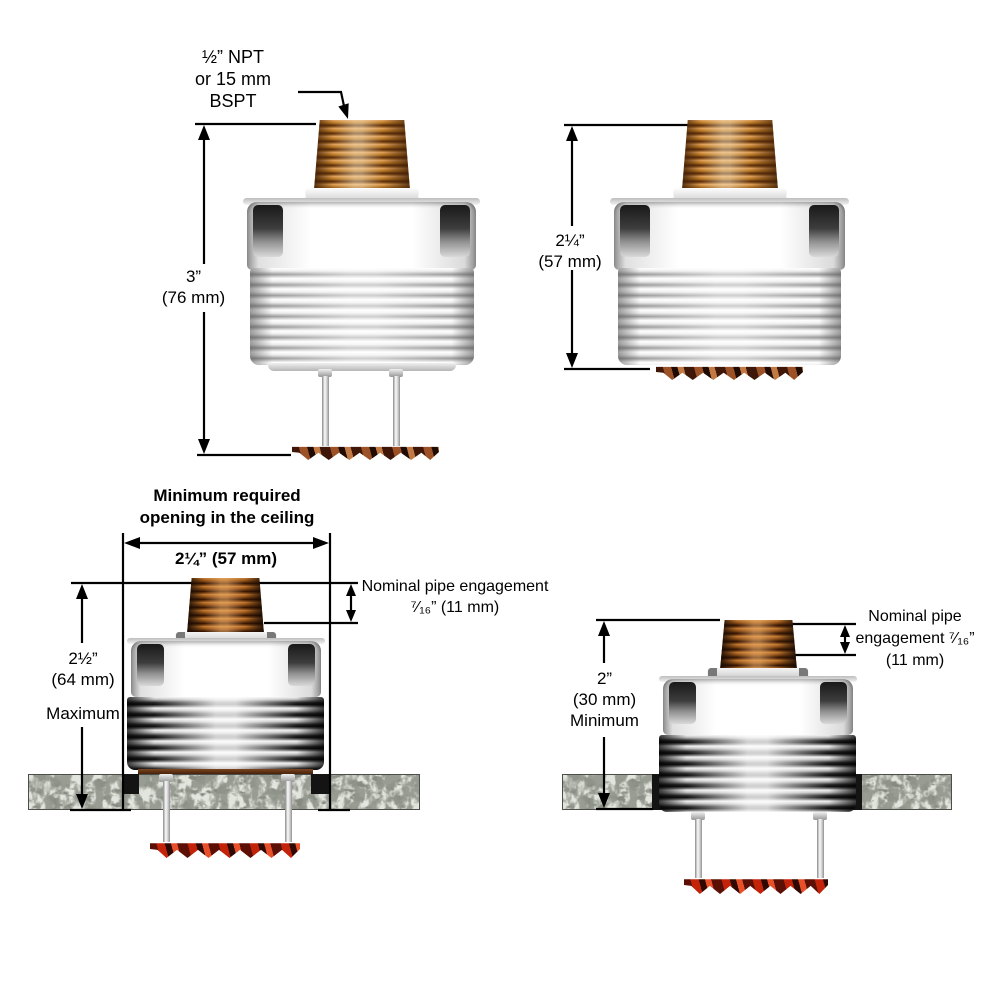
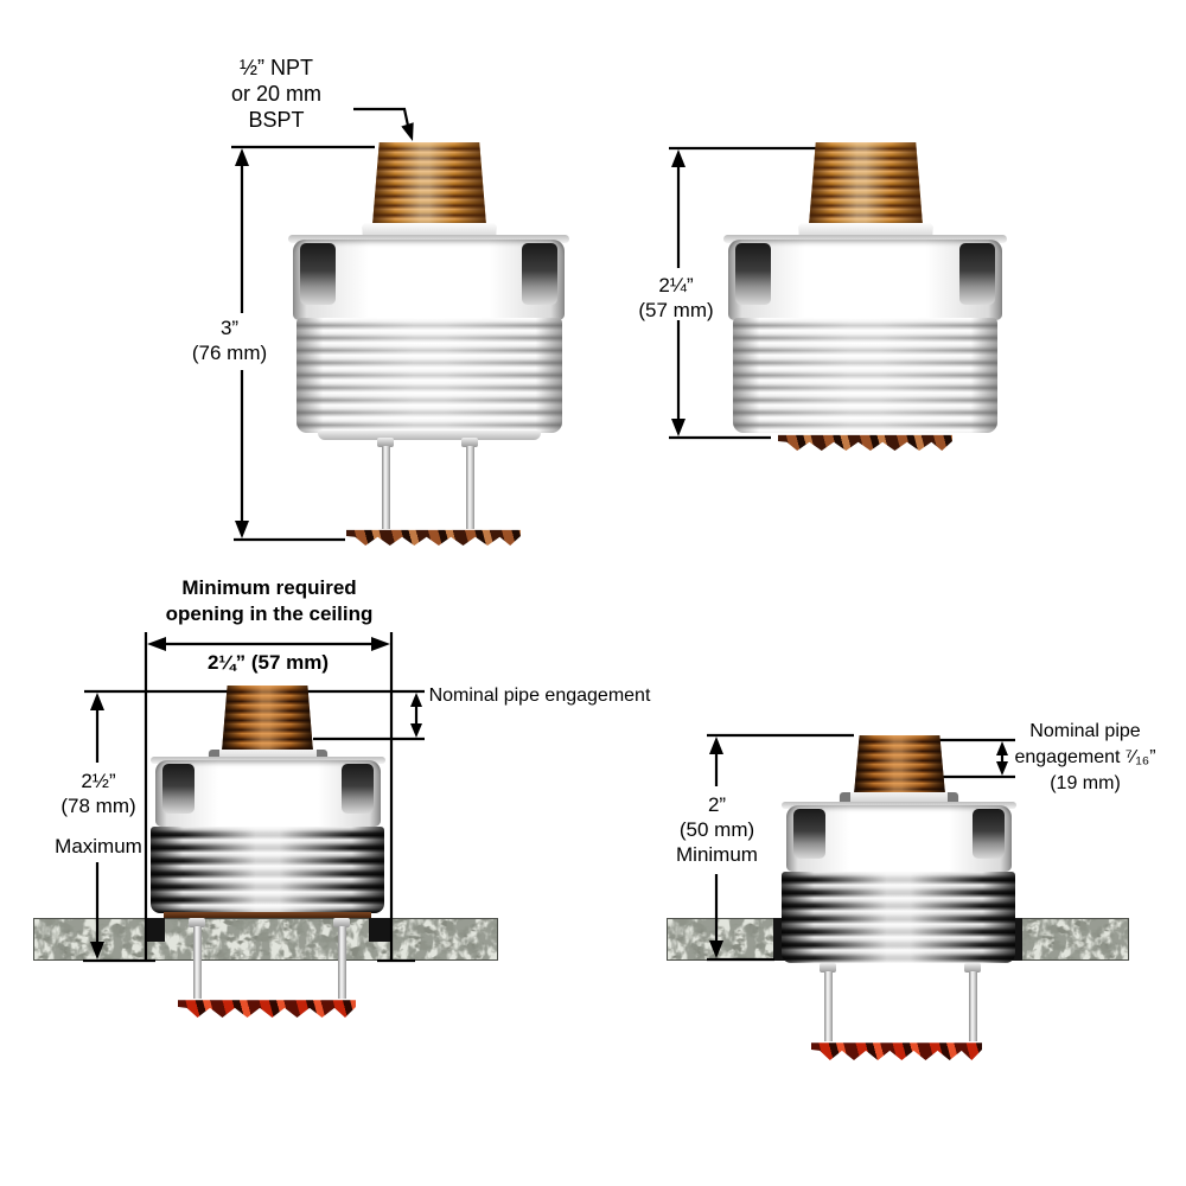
  ½” NPT
- or 15 mm
+ or 20 mm
  BSPT
  3”
  (76 mm)
  2¼”
  (57 mm)
  Minimum required
  opening in the ceiling
  2¼” (57 mm)
  Nominal pipe engagement
- ⁷⁄₁₆” (11 mm)
  2½”
- (64 mm)
+ (78 mm)
  Maximum
  2”
- (30 mm)
+ (50 mm)
  Minimum
  Nominal pipe
  engagement ⁷⁄₁₆”
- (11 mm)
+ (19 mm)
